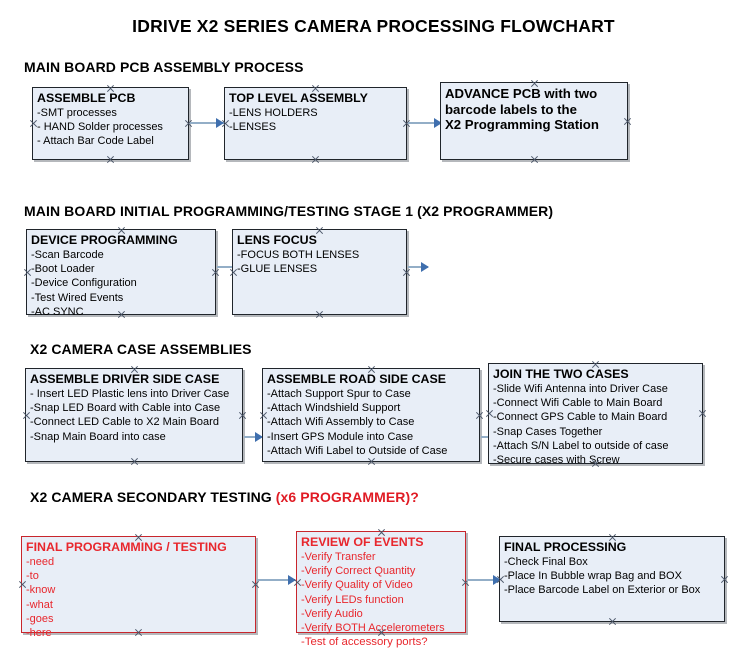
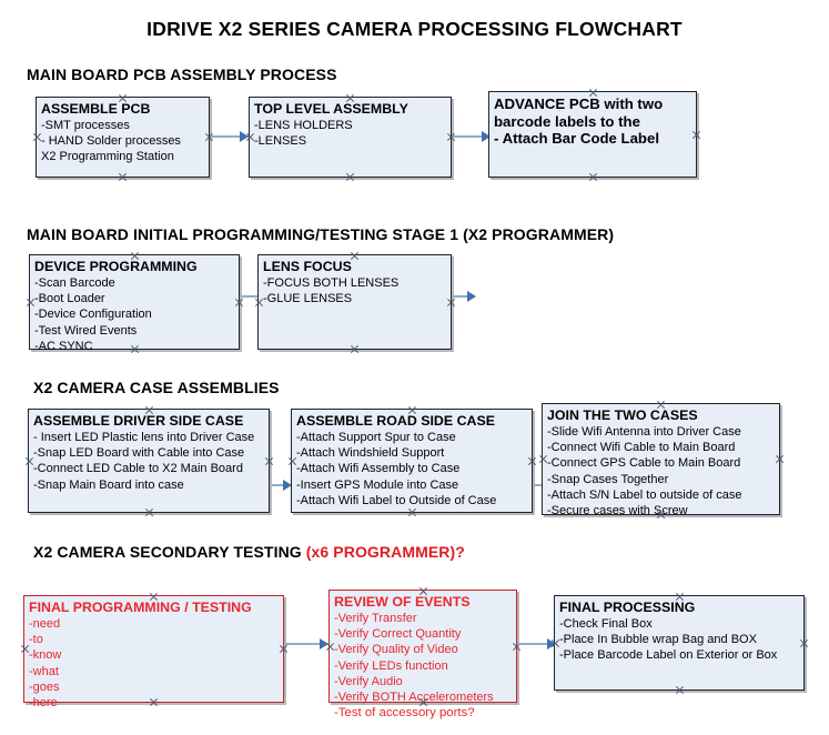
  IDRIVE X2 SERIES CAMERA PROCESSING FLOWCHART
  MAIN BOARD PCB ASSEMBLY PROCESS
  ASSEMBLE PCB
  -SMT processes
  - HAND Solder processes
- - Attach Bar Code Label
+ X2 Programming Station
  TOP LEVEL ASSEMBLY
  -LENS HOLDERS
  -LENSES
  ADVANCE PCB with two
  barcode labels to the
- X2 Programming Station
+ - Attach Bar Code Label
  MAIN BOARD INITIAL PROGRAMMING/TESTING STAGE 1 (X2 PROGRAMMER)
  DEVICE PROGRAMMING
  -Scan Barcode
  -Boot Loader
  -Device Configuration
  -Test Wired Events
  -AC SYNC
  LENS FOCUS
  -FOCUS BOTH LENSES
  -GLUE LENSES
  X2 CAMERA CASE ASSEMBLIES
  ASSEMBLE DRIVER SIDE CASE
  - Insert LED Plastic lens into Driver Case
  -Snap LED Board with Cable into Case
  -Connect LED Cable to X2 Main Board
  -Snap Main Board into case
  ASSEMBLE ROAD SIDE CASE
  -Attach Support Spur to Case
  -Attach Windshield Support
  -Attach Wifi Assembly to Case
  -Insert GPS Module into Case
  -Attach Wifi Label to Outside of Case
  JOIN THE TWO CASES
  -Slide Wifi Antenna into Driver Case
  -Connect Wifi Cable to Main Board
  -Connect GPS Cable to Main Board
  -Snap Cases Together
  -Attach S/N Label to outside of case
  -Secure cases withrew
  X2 CAMERA SECONDARY TESTING (x6 PROGRAMMER)?
  FINAL PROGRAMMING / TESTING
  -need
  -to
  -know
  -what
  -goes
  -here
  REVIEW OF EVENTS
  -Verify Transfer
  -Verify Correct Quantity
  -Verify Quality of Video
  -Verify LEDs function
  -Verify Audio
  -Verify BOTH Aelerometers
  -Test of accessory ports?
  FINAL PROCESSING
  -Check Final Box
  -Place In Bubble wrap Bag and BOX
  -Place Barcode Label on Exterior or Box
